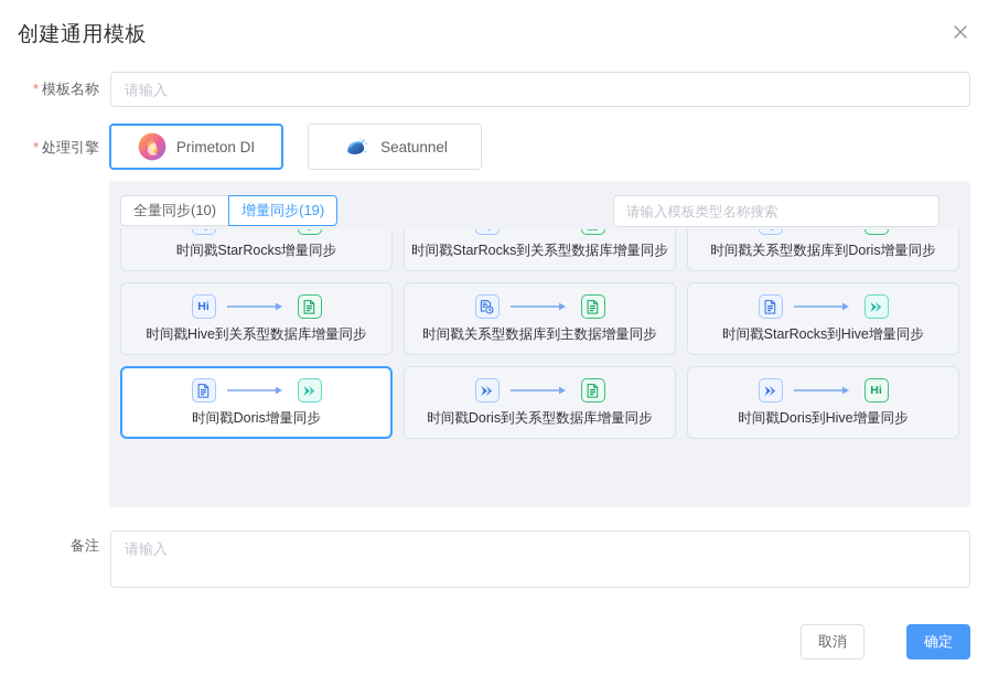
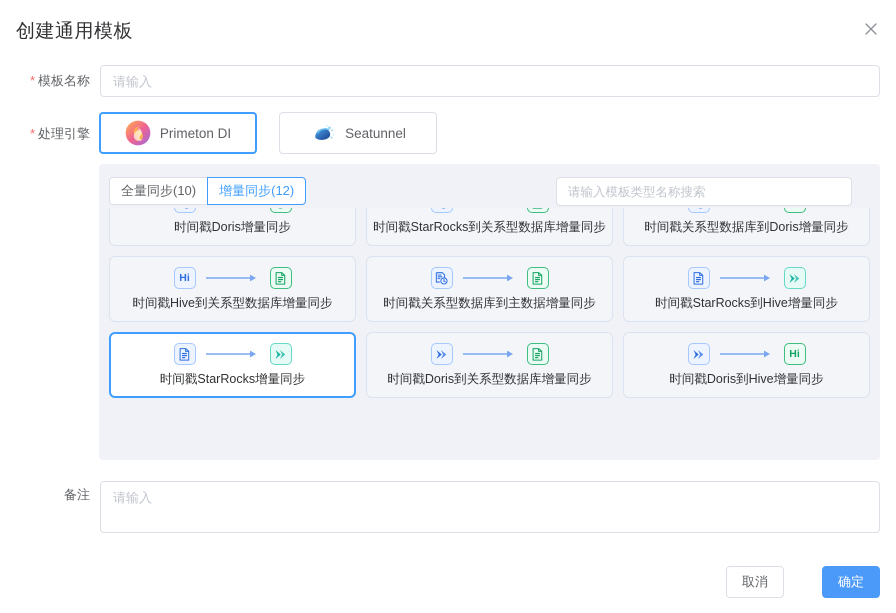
  创建通用模板
  * 模板名称
  请输入
  * 处理引擎
  Primeton DI
  Seatunnel
  全量同步(10)
- 增量同步(19)
+ 增量同步(12)
  请输入模板类型名称搜索
- 时间戳StarRocks增量同步
+ 时间戳Doris增量同步
  时间戳StarRocks到关系型数据库增量同步
  时间戳关系型数据库到Doris增量同步
  Hi
  时间戳Hive到关系型数据库增量同步
  时间戳关系型数据库到主数据增量同步
  时间戳StarRocks到Hive增量同步
- 时间戳Doris增量同步
+ 时间戳StarRocks增量同步
  时间戳Doris到关系型数据库增量同步
  Hi
  时间戳Doris到Hive增量同步
  备注
  请输入
  取消
  确定
